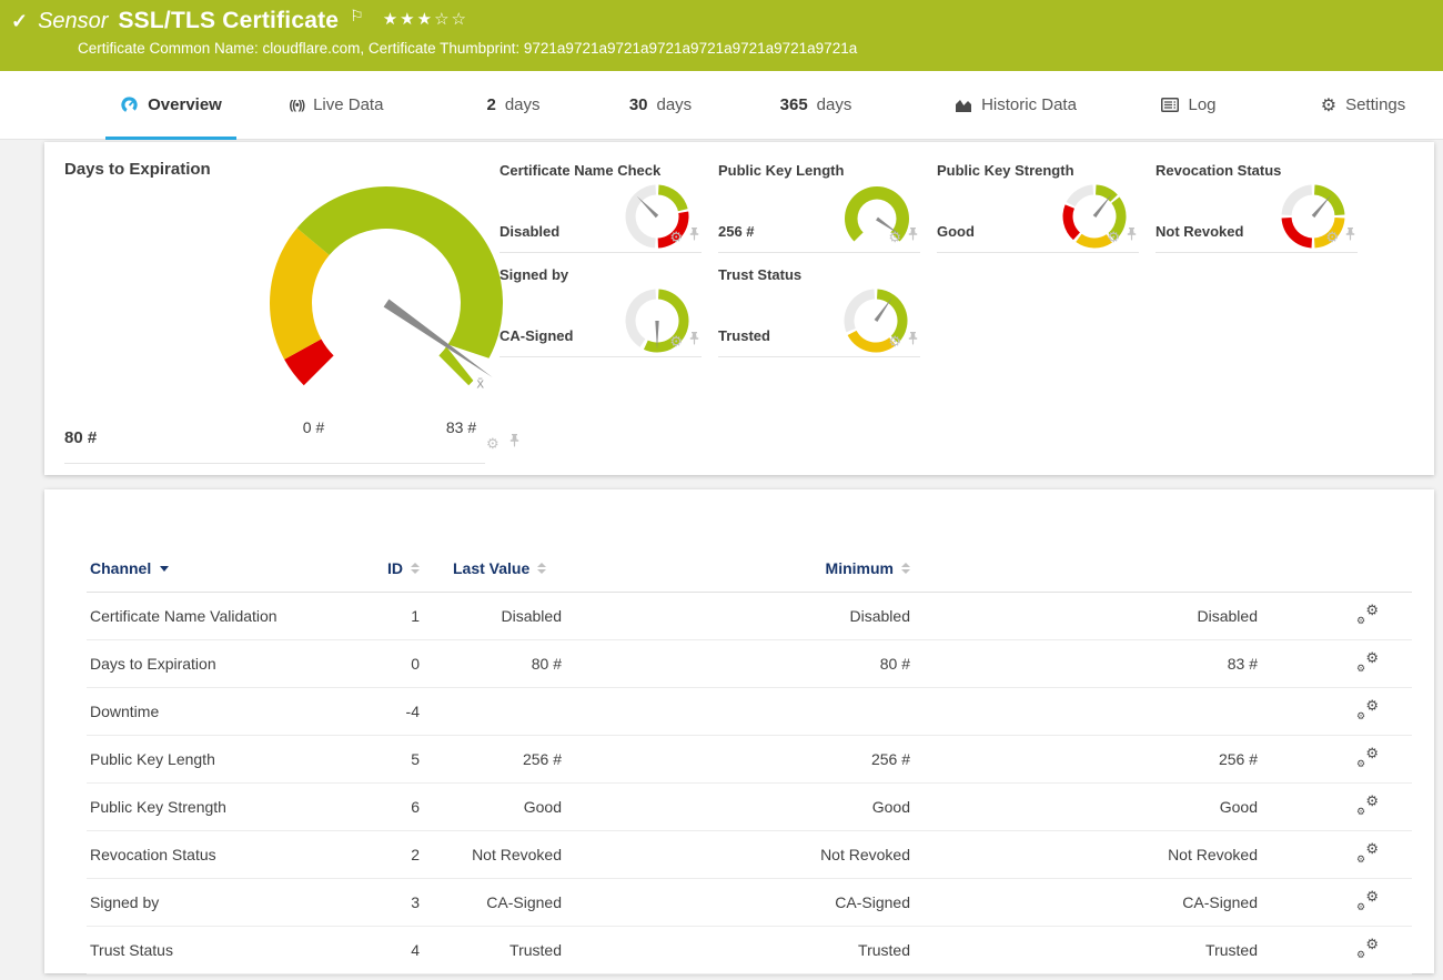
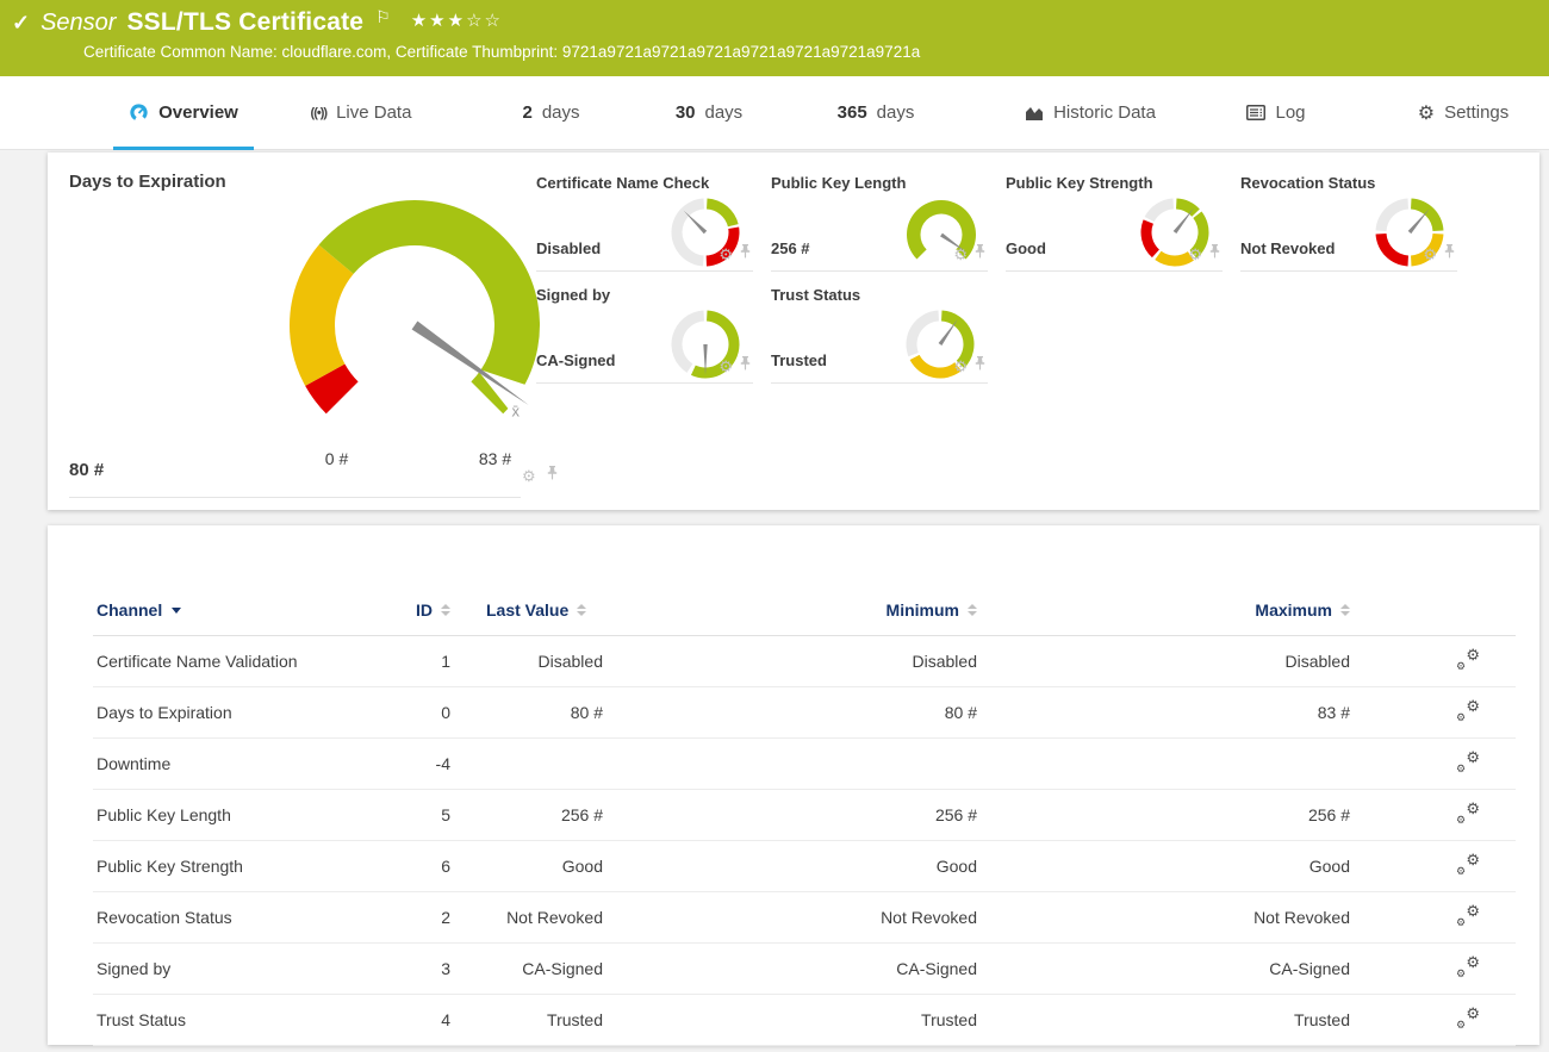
  ✓
  Sensor
  SSL/TLS Certificate
  ⚐
  ★★★☆☆
  Certificate Common Name: cloudflare.com, Certificate Thumbprint: 9721a9721a9721a9721a9721a9721a9721a9721a
  Overview
  ((•))
  Live Data
  2
  days
  30
  days
  365
  days
  Historic Data
  Log
  ⚙
  Settings
  Days to Expiration
  x̄
  0 #
  83 #
  80 #
  ⚙
  Certificate Name Check
  Disabled
  ⚙
  Public Key Length
  256 #
  ⚙
  Public Key Strength
  Good
  ⚙
  Revocation Status
  Not Revoked
  ⚙
  Signed by
  CA-Signed
  ⚙
  Trust Status
  Trusted
  ⚙
  Channel
  ID
  Last Value
  Minimum
+ Maximum
  Certificate Name Validation
  1
  Disabled
  Disabled
  Disabled
  ⚙
  ⚙
  Days to Expiration
  0
  80 #
  80 #
  83 #
  ⚙
  ⚙
  Downtime
  -4
  ⚙
  ⚙
  Public Key Length
  5
  256 #
  256 #
  256 #
  ⚙
  ⚙
  Public Key Strength
  6
  Good
  Good
  Good
  ⚙
  ⚙
  Revocation Status
  2
  Not Revoked
  Not Revoked
  Not Revoked
  ⚙
  ⚙
  Signed by
  3
  CA-Signed
  CA-Signed
  CA-Signed
  ⚙
  ⚙
  Trust Status
  4
  Trusted
  Trusted
  Trusted
  ⚙
  ⚙
